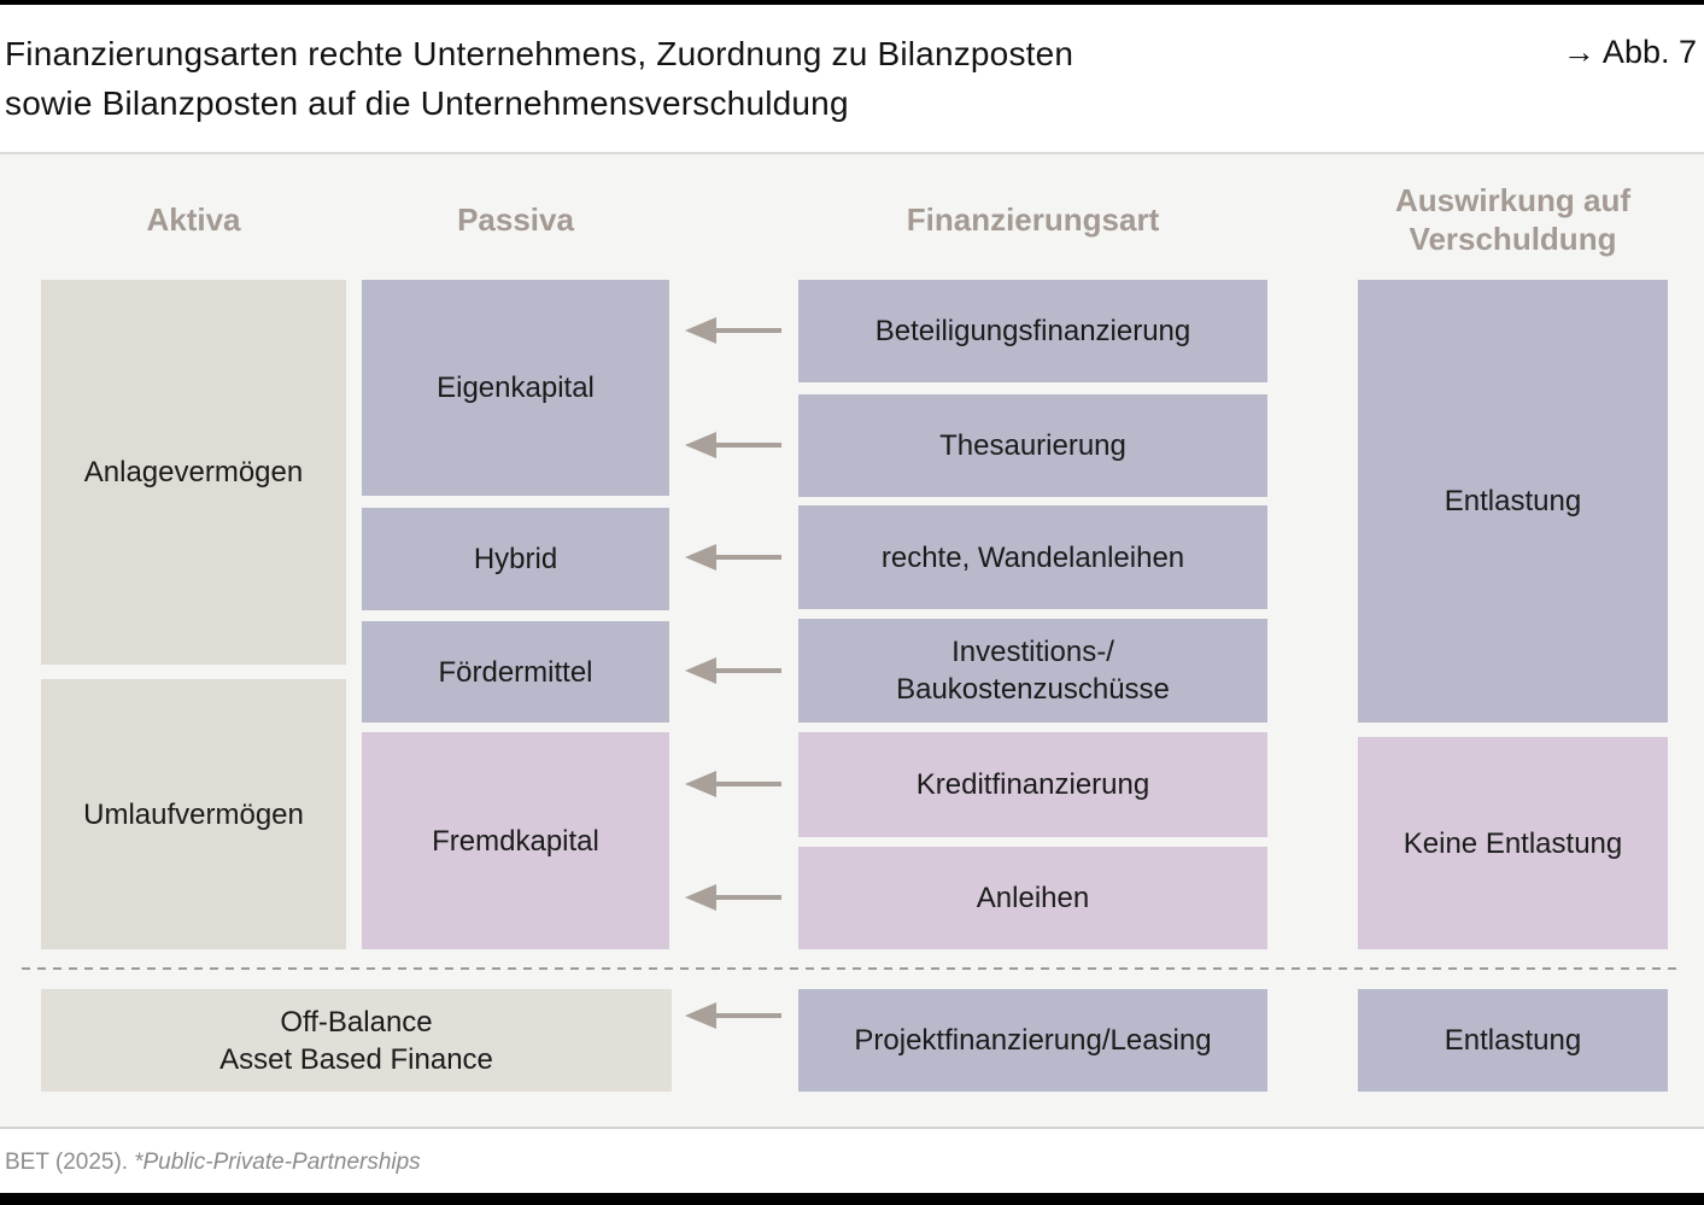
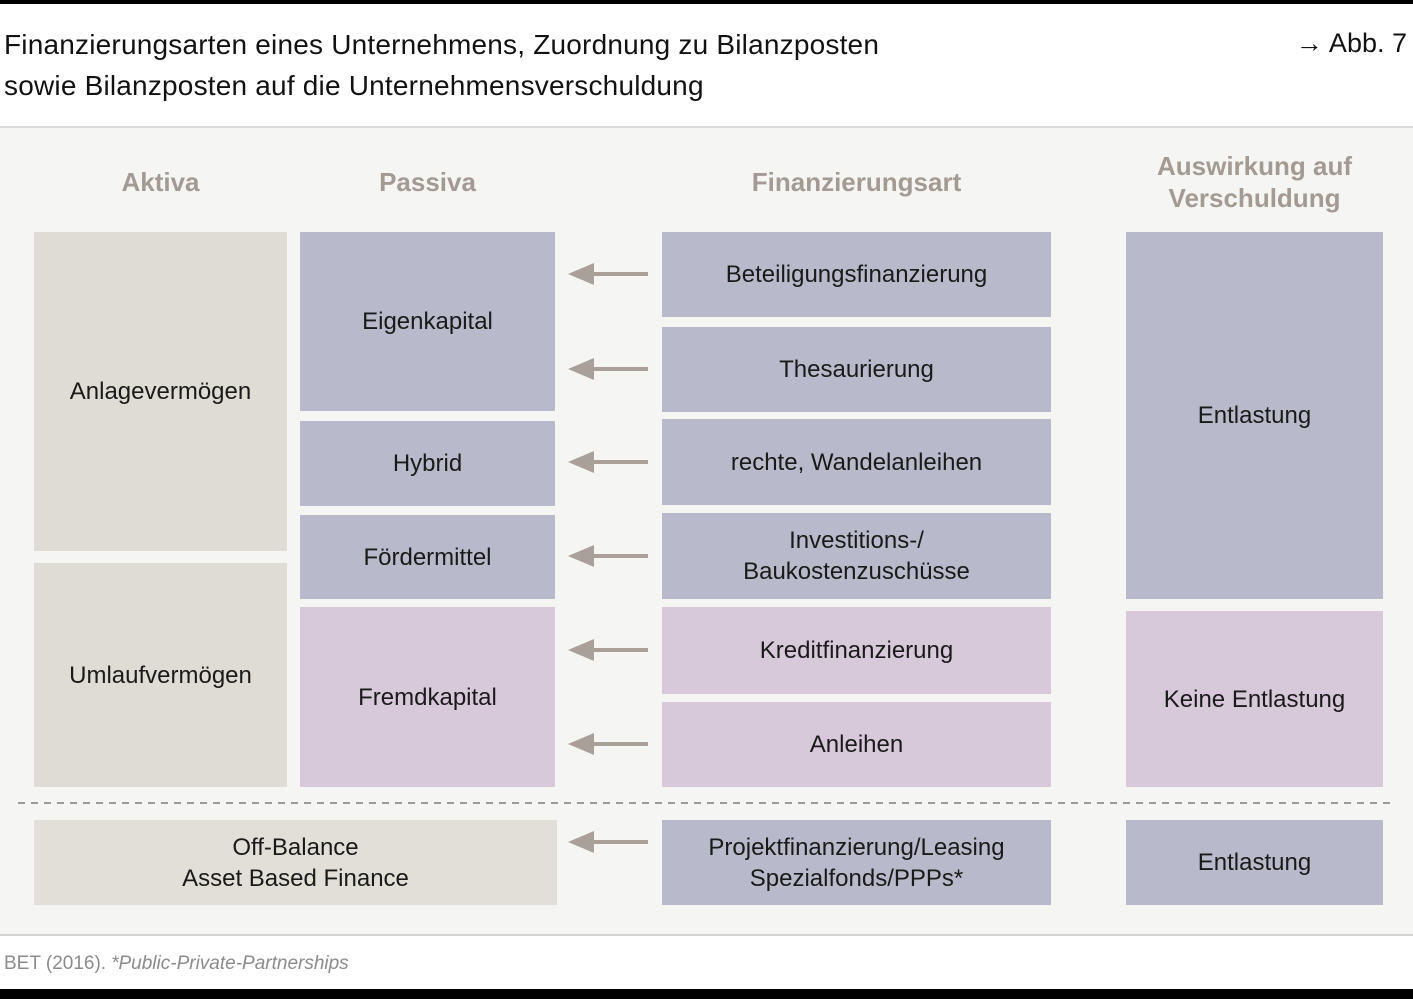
- Finanzierungsarten rechte Unternehmens, Zuordnung zu Bilanzposten
+ Finanzierungsarten eines Unternehmens, Zuordnung zu Bilanzposten
  sowie Bilanzposten auf die Unternehmensverschuldung
  → Abb. 7
  Aktiva
  Passiva
  Finanzierungsart
  Auswirkung auf
  Verschuldung
  Anlagevermögen
  Umlaufvermögen
  Eigenkapital
  Hybrid
  Fördermittel
  Fremdkapital
  Beteiligungsfinanzierung
  Thesaurierung
  rechte, Wandelanleihen
  Investitions-/
  Baukostenzuschüsse
  Kreditfinanzierung
  Anleihen
  Entlastung
  Keine Entlastung
  Off-Balance
  Asset Based Finance
  Projektfinanzierung/Leasing
+ Spezialfonds/PPPs*
  Entlastung
- BET (2025). *Public-Private-Partnerships
+ BET (2016). *Public-Private-Partnerships
